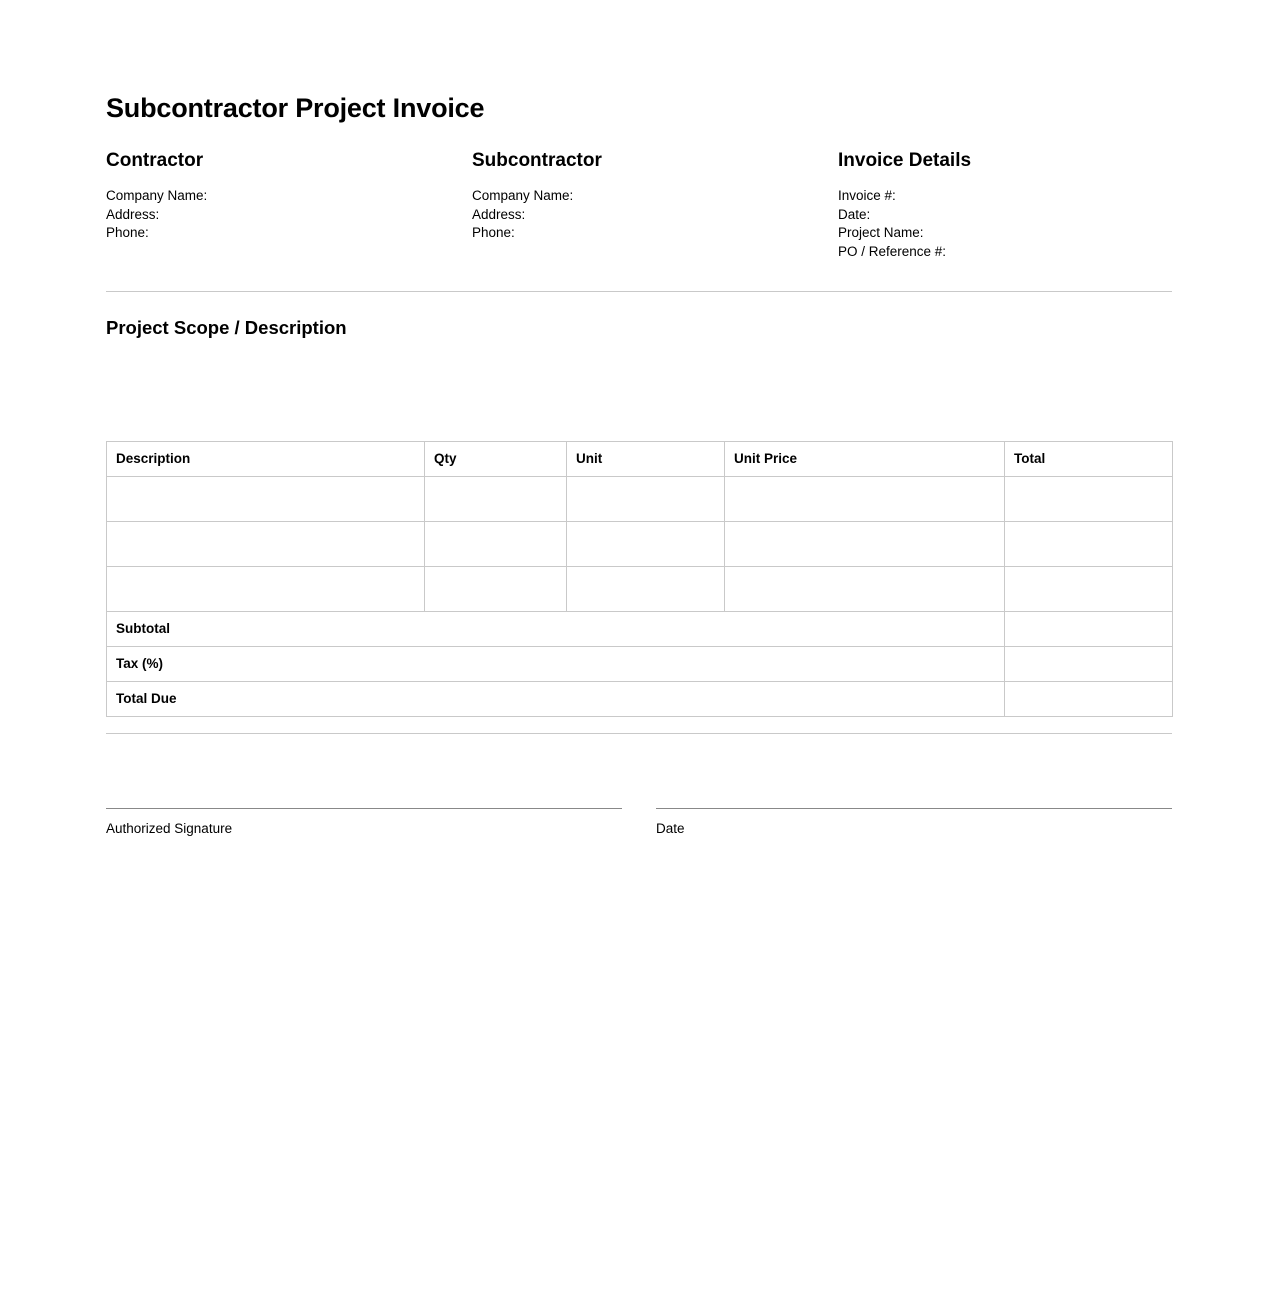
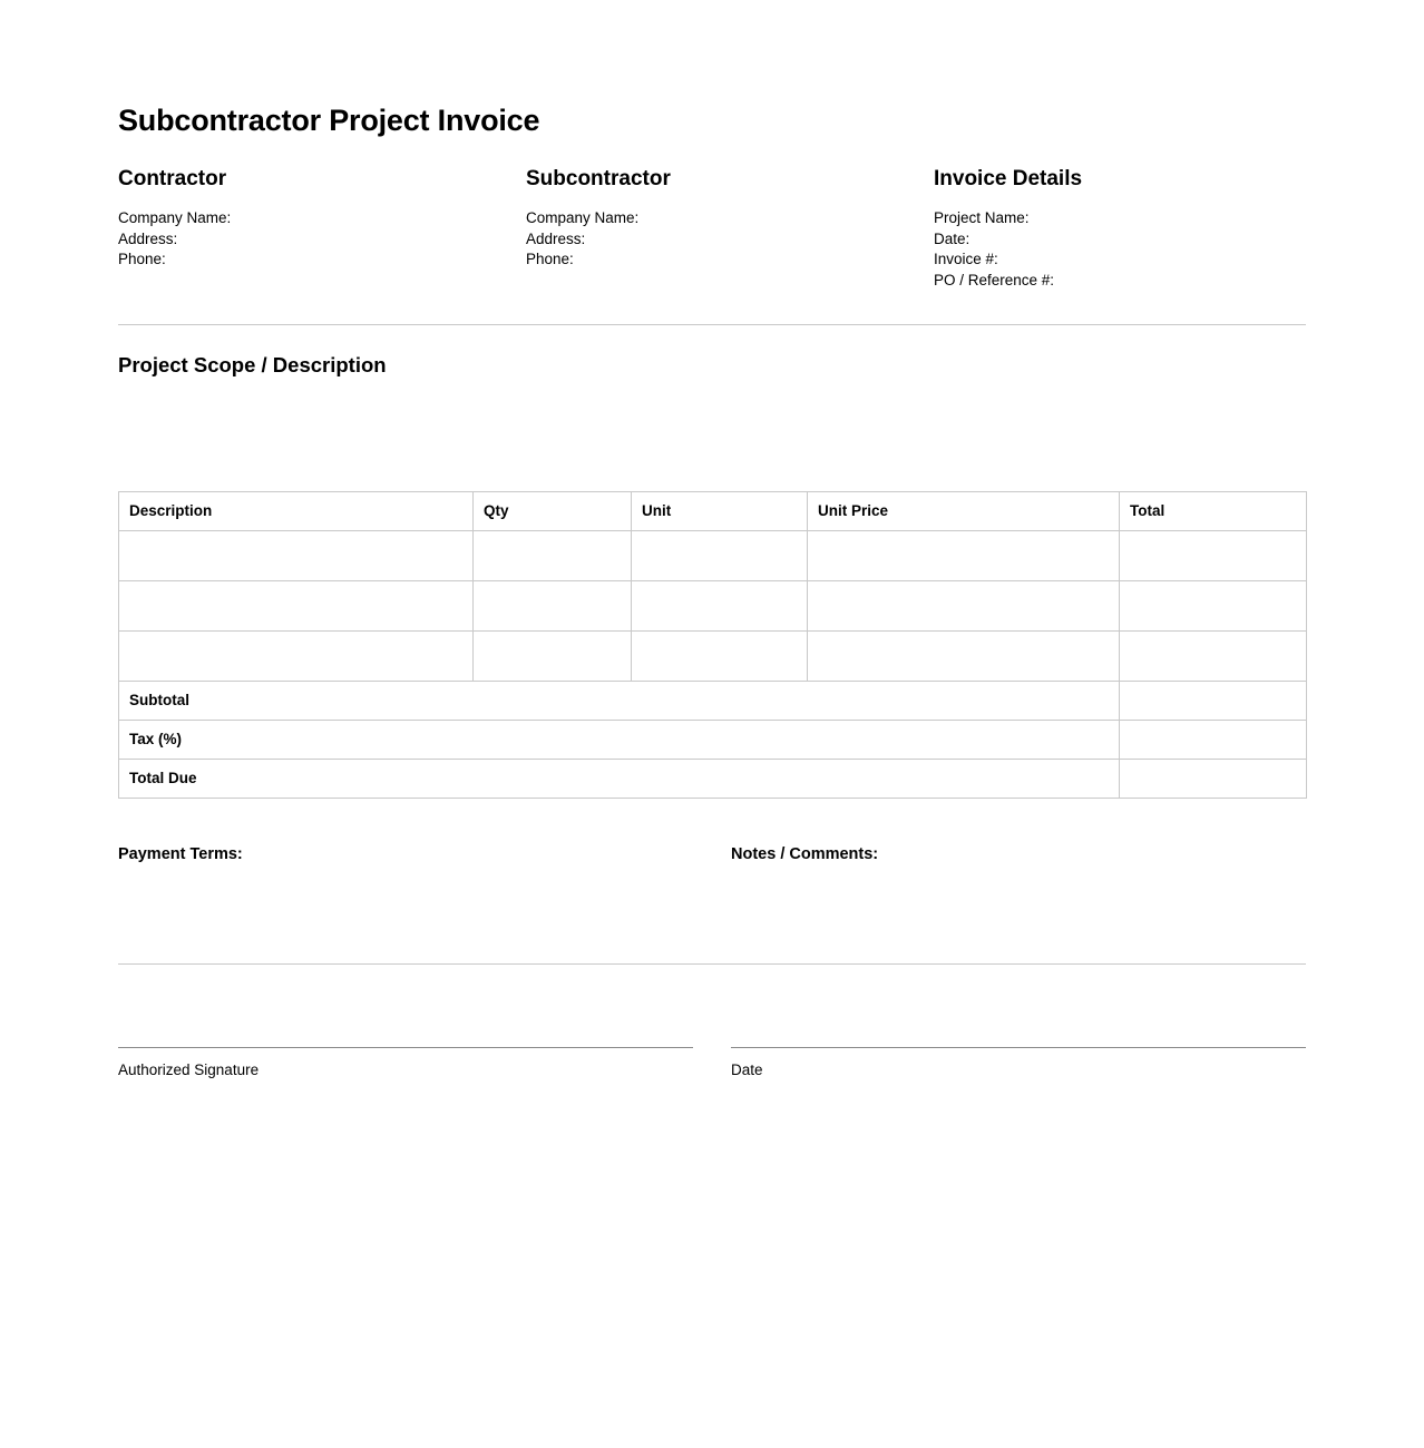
  Subcontractor Project Invoice
  Contractor
  Company Name:
  Address:
  Phone:
  Subcontractor
  Company Name:
  Address:
  Phone:
  Invoice Details
- Invoice #:
+ Project Name:
  Date:
- Project Name:
+ Invoice #:
  PO / Reference #:
  Project Scope / Description
  Description	Qty	Unit	Unit Price	Total
  Subtotal
  Tax (%)
  Total Due
+ Payment Terms:
+ Notes / Comments:
  Authorized Signature
  Date
